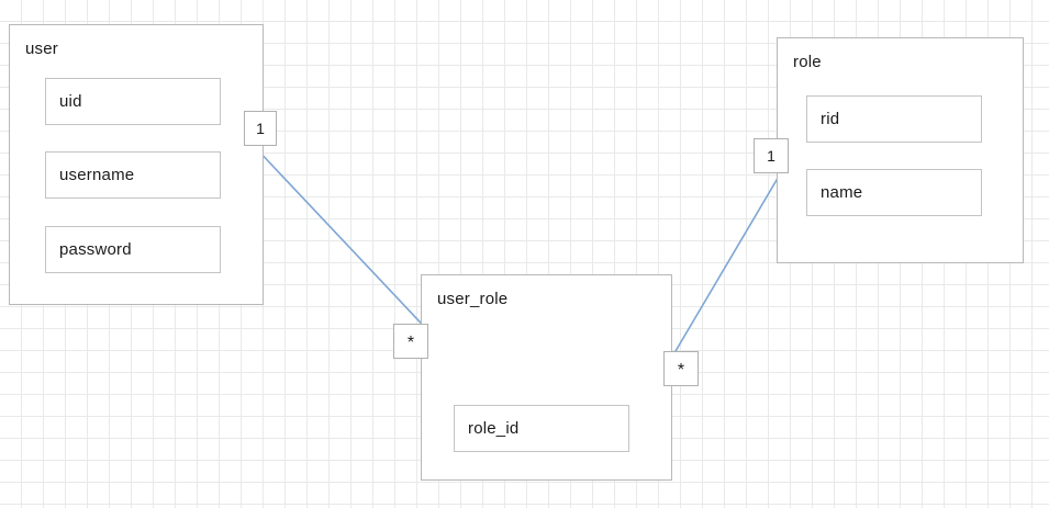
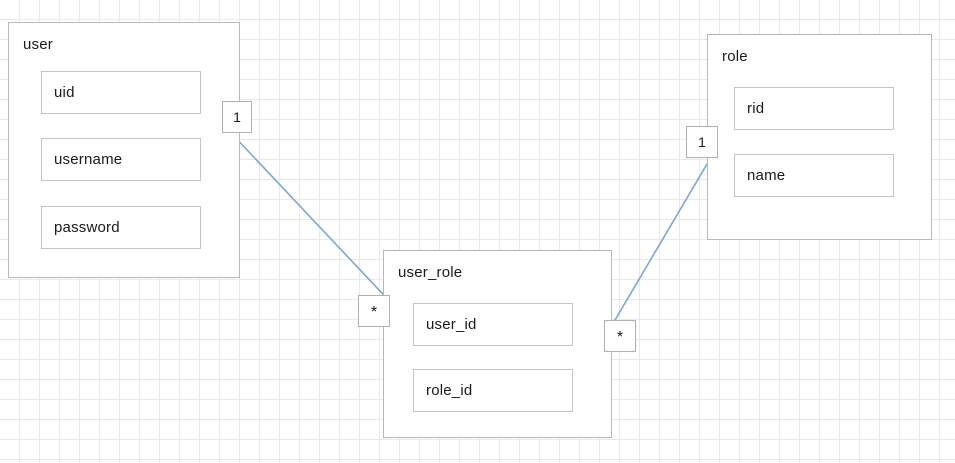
  user
  uid
  username
  password
  user_role
+ user_id
  role_id
  role
  rid
  name
  1
  *
  1
  *
